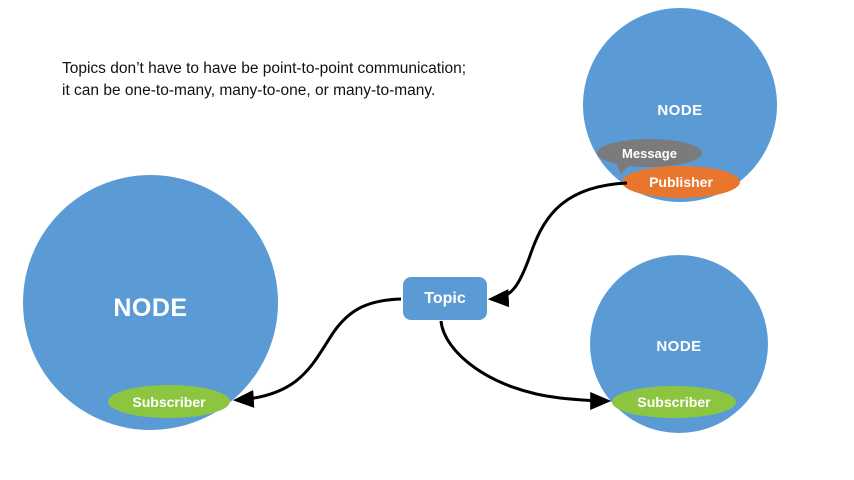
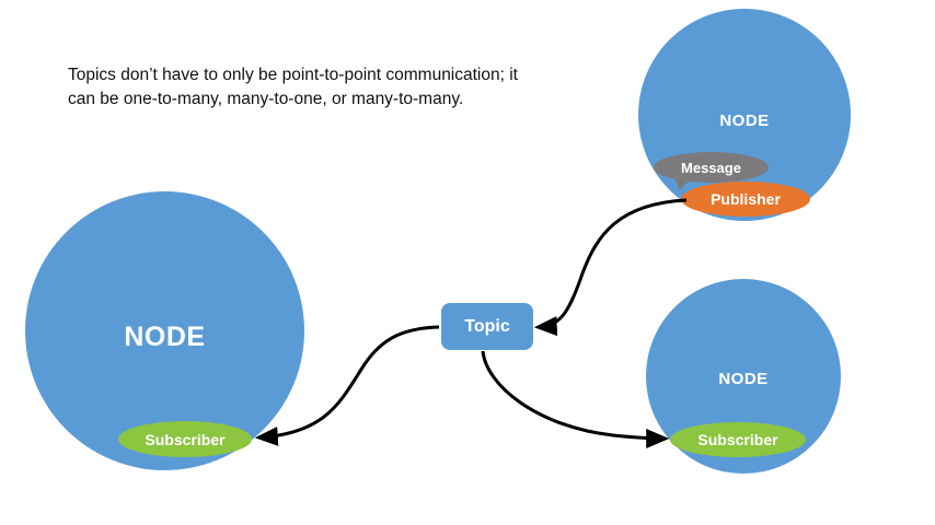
- Topics don’t have to have be point-to-point communication; it can be one-to-many, many-to-one, or many-to-many.
+ Topics don’t have to only be point-to-point communication; it can be one-to-many, many-to-one, or many-to-many.
  NODE
  NODE
  NODE
  Subscriber
  Message
  Publisher
  Subscriber
  Topic
